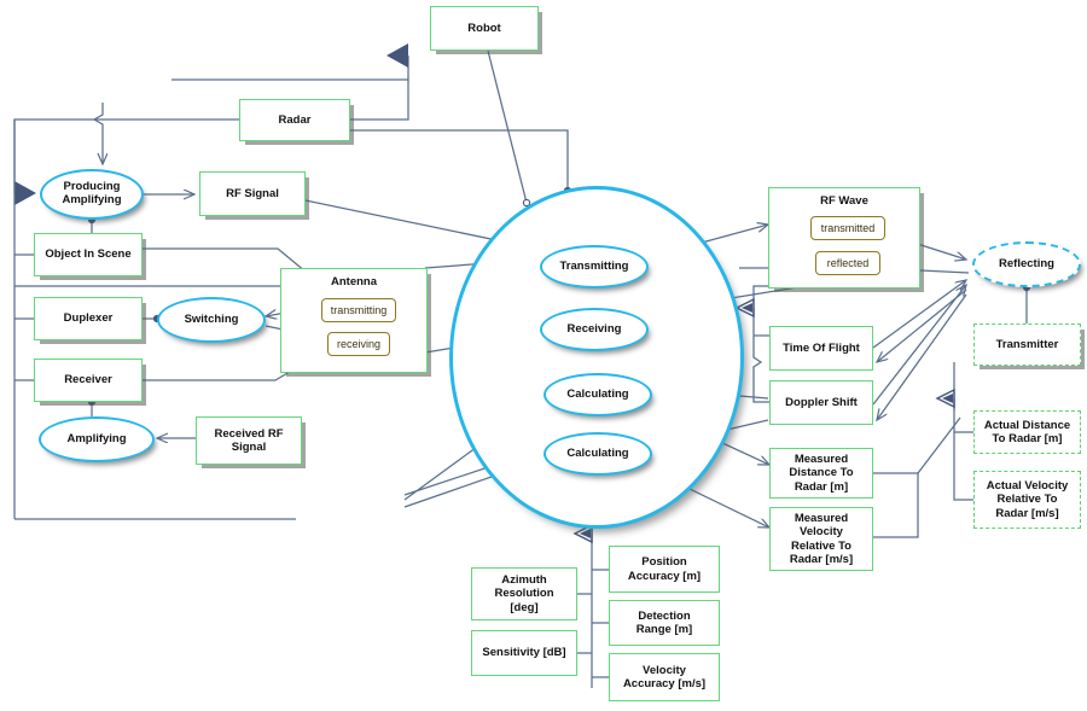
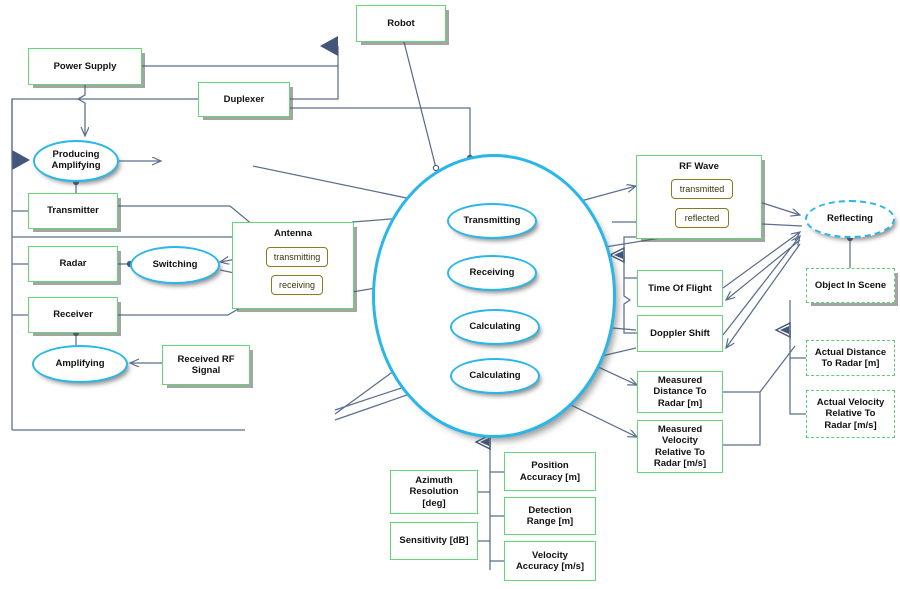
  Transmitting
  Receiving
  Calculating
  Calculating
  Producing
  Amplifying
  Switching
  Amplifying
  Reflecting
  Antenna
  transmitting
  receiving
  RF Wave
  transmitted
  reflected
+ Power Supply
- Radar
+ Duplexer
  Robot
- RF Signal
- Object In Scene
+ Transmitter
- Duplexer
+ Radar
  Receiver
  Received RF
  Signal
  Time Of Flight
  Doppler Shift
  Measured
  Distance To
  Radar [m]
  Measured
  Velocity
  Relative To
  Radar [m/s]
- Transmitter
+ Object In Scene
  Actual Distance
  To Radar [m]
  Actual Velocity
  Relative To
  Radar [m/s]
  Position
  Accuracy [m]
  Detection
  Range [m]
  Velocity
  Accuracy [m/s]
  Azimuth
  Resolution
  [deg]
  Sensitivity [dB]
